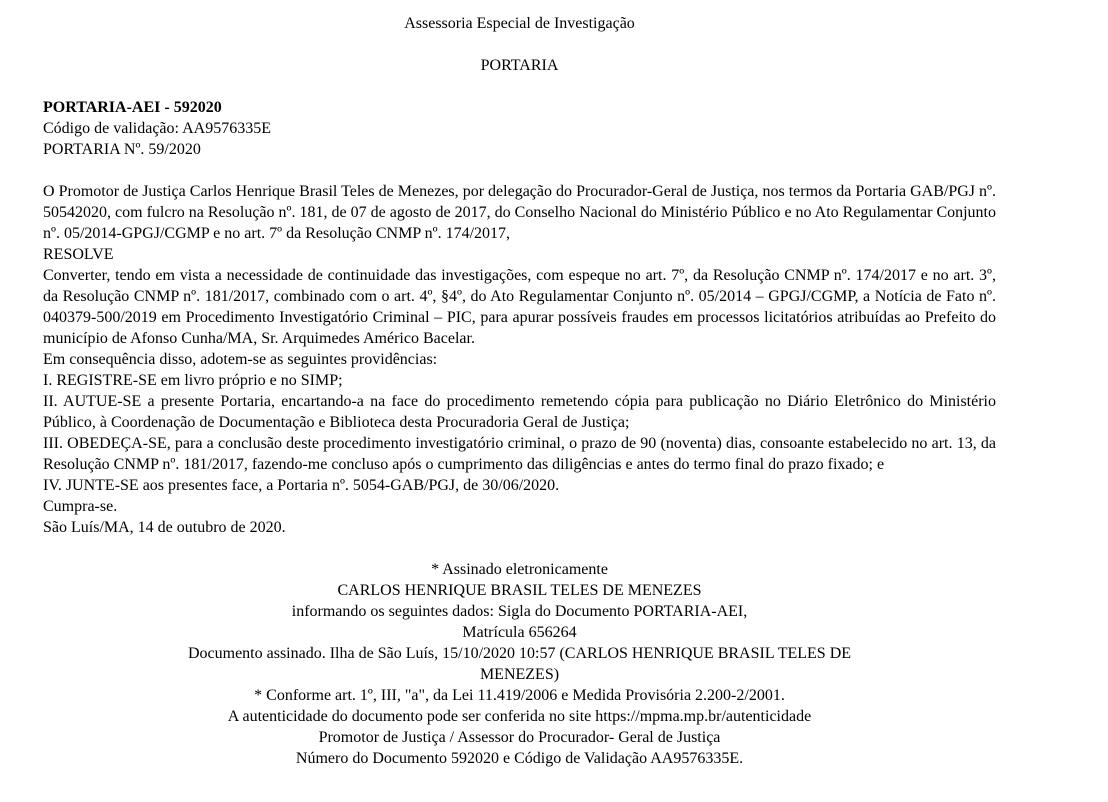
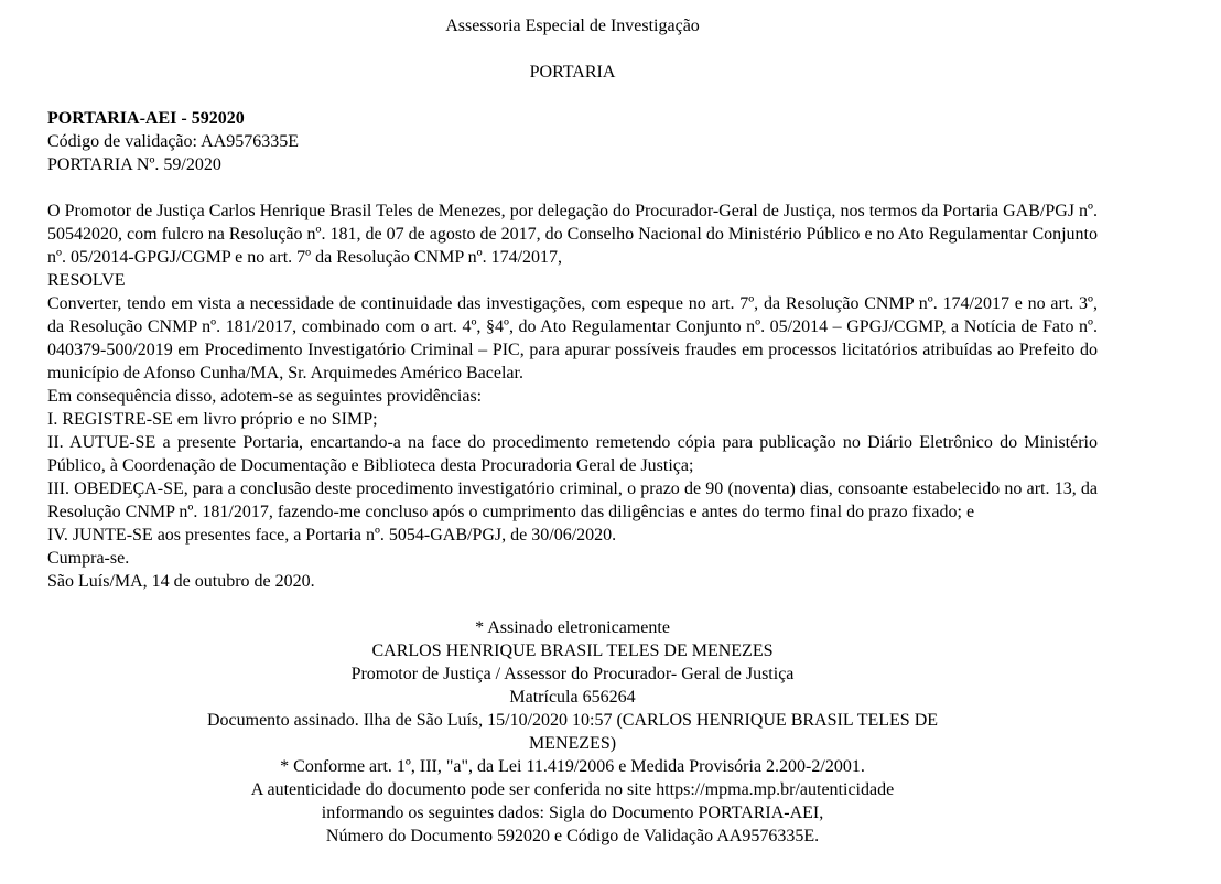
  Assessoria Especial de Investigação
  PORTARIA
  PORTARIA-AEI - 592020
  Código de validação: AA9576335E
  PORTARIA Nº. 59/2020
  O Promotor de Justiça Carlos Henrique Brasil Teles de Menezes, por delegação do Procurador-Geral de Justiça, nos termos da Portaria GAB/PGJ nº. 50542020, com fulcro na Resolução nº. 181, de 07 de agosto de 2017, do Conselho Nacional do Ministério Público e no Ato Regulamentar Conjunto nº. 05/2014-GPGJ/CGMP e no art. 7º da Resolução CNMP nº. 174/2017,
  RESOLVE
  Converter, tendo em vista a necessidade de continuidade das investigações, com espeque no art. 7º, da Resolução CNMP nº. 174/2017 e no art. 3º, da Resolução CNMP nº. 181/2017, combinado com o art. 4º, §4º, do Ato Regulamentar Conjunto nº. 05/2014 – GPGJ/CGMP, a Notícia de Fato nº. 040379-500/2019 em Procedimento Investigatório Criminal – PIC, para apurar possíveis fraudes em processos licitatórios atribuídas ao Prefeito do município de Afonso Cunha/MA, Sr. Arquimedes Américo Bacelar.
  Em consequência disso, adotem-se as seguintes providências:
  I. REGISTRE-SE em livro próprio e no SIMP;
  II. AUTUE-SE a presente Portaria, encartando-a na face do procedimento remetendo cópia para publicação no Diário Eletrônico do Ministério Público, à Coordenação de Documentação e Biblioteca desta Procuradoria Geral de Justiça;
  III. OBEDEÇA-SE, para a conclusão deste procedimento investigatório criminal, o prazo de 90 (noventa) dias, consoante estabelecido no art. 13, da Resolução CNMP nº. 181/2017, fazendo-me concluso após o cumprimento das diligências e antes do termo final do prazo fixado; e
  IV. JUNTE-SE aos presentes face, a Portaria nº. 5054-GAB/PGJ, de 30/06/2020.
  Cumpra-se.
  São Luís/MA, 14 de outubro de 2020.
  * Assinado eletronicamente
  CARLOS HENRIQUE BRASIL TELES DE MENEZES
- informando os seguintes dados: Sigla do Documento PORTARIA-AEI,
+ Promotor de Justiça / Assessor do Procurador- Geral de Justiça
  Matrícula 656264
  Documento assinado. Ilha de São Luís, 15/10/2020 10:57 (CARLOS HENRIQUE BRASIL TELES DE
  MENEZES)
  * Conforme art. 1º, III, "a", da Lei 11.419/2006 e Medida Provisória 2.200-2/2001.
  A autenticidade do documento pode ser conferida no site https://mpma.mp.br/autenticidade
- Promotor de Justiça / Assessor do Procurador- Geral de Justiça
+ informando os seguintes dados: Sigla do Documento PORTARIA-AEI,
  Número do Documento 592020 e Código de Validação AA9576335E.
